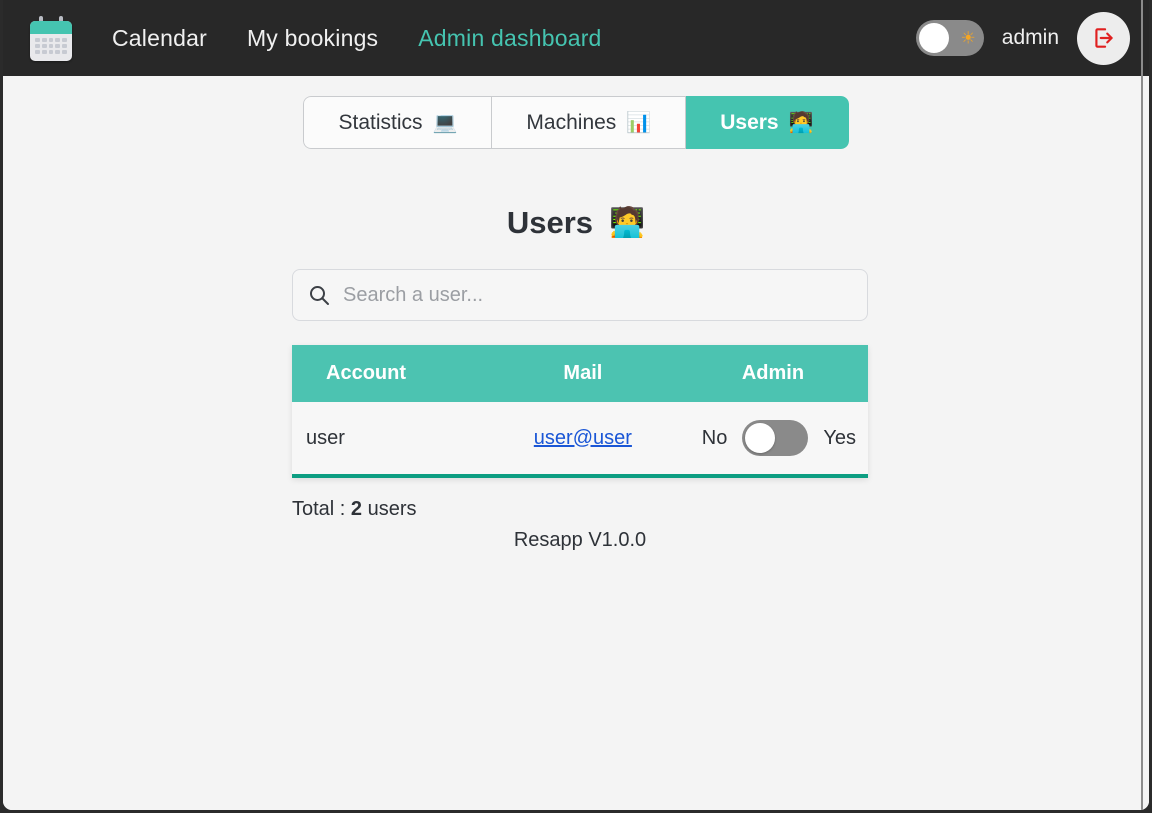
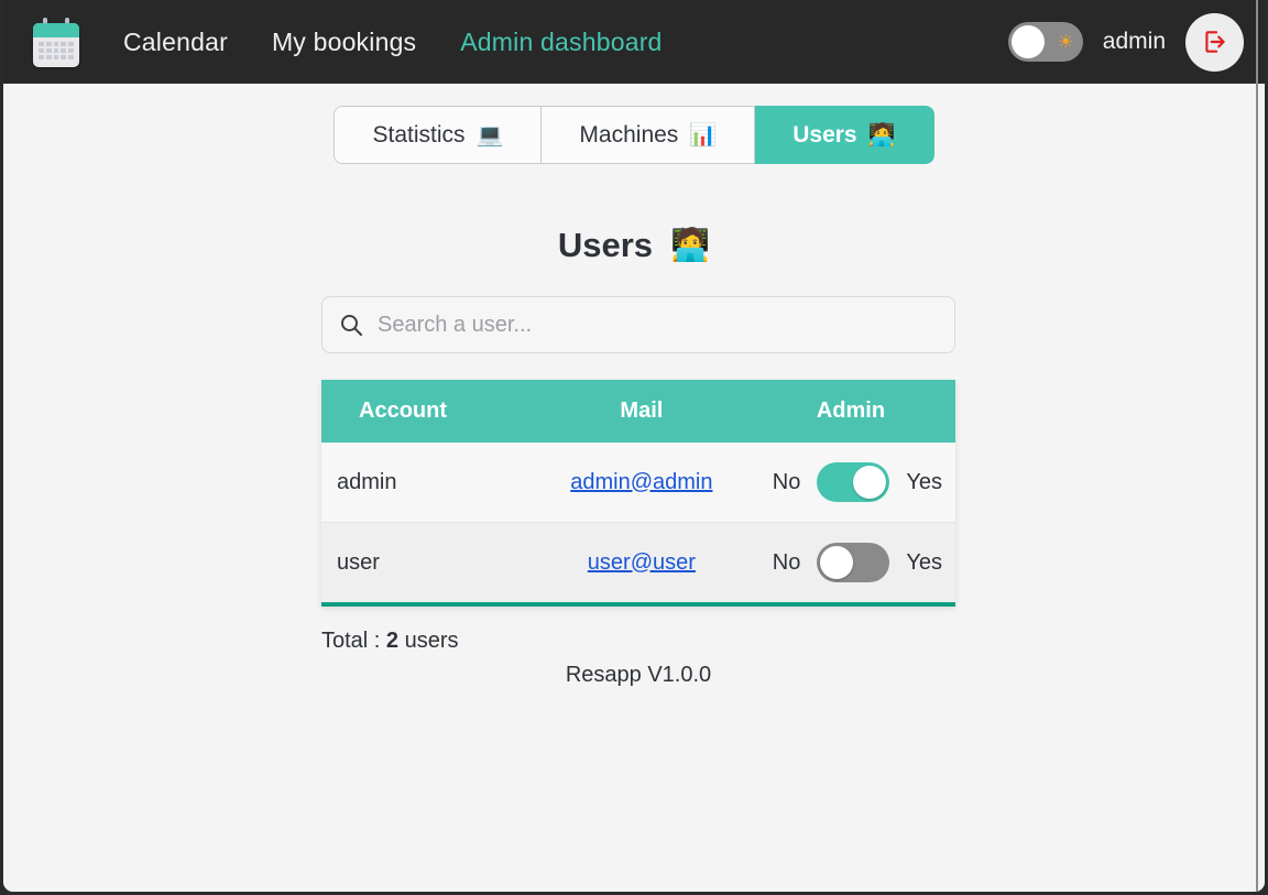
  Calendar
  My bookings
  Admin dashboard
  ☀
  admin
  Statistics
  💻
  Machines
  📊
  Users
  🧑‍💻
  Users
  🧑‍💻
  Search a user...
  Account	Mail	Admin
+ admin	admin@admin	No Yes
  user	user@user	No Yes
  Total : 2 users
  Resapp V1.0.0
